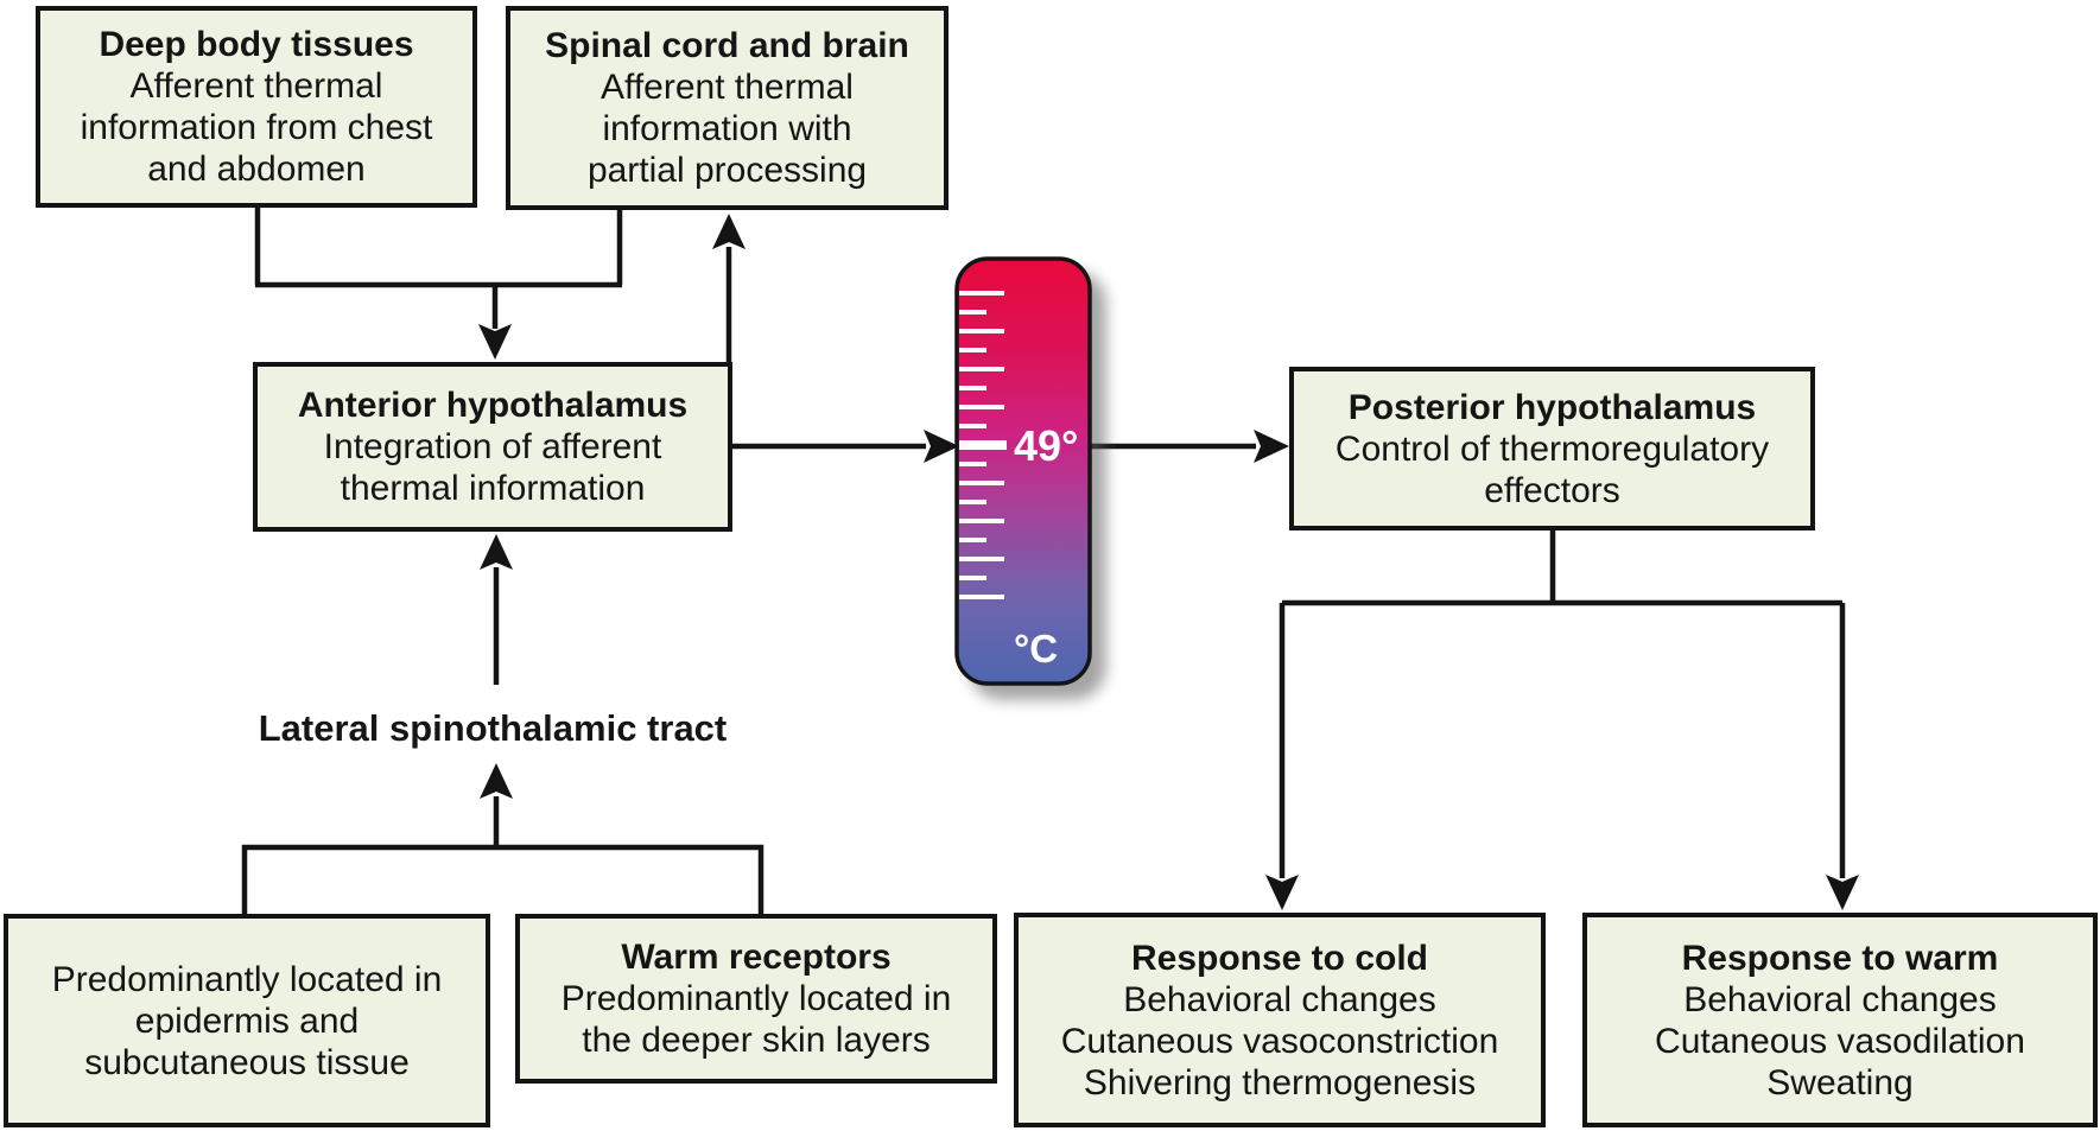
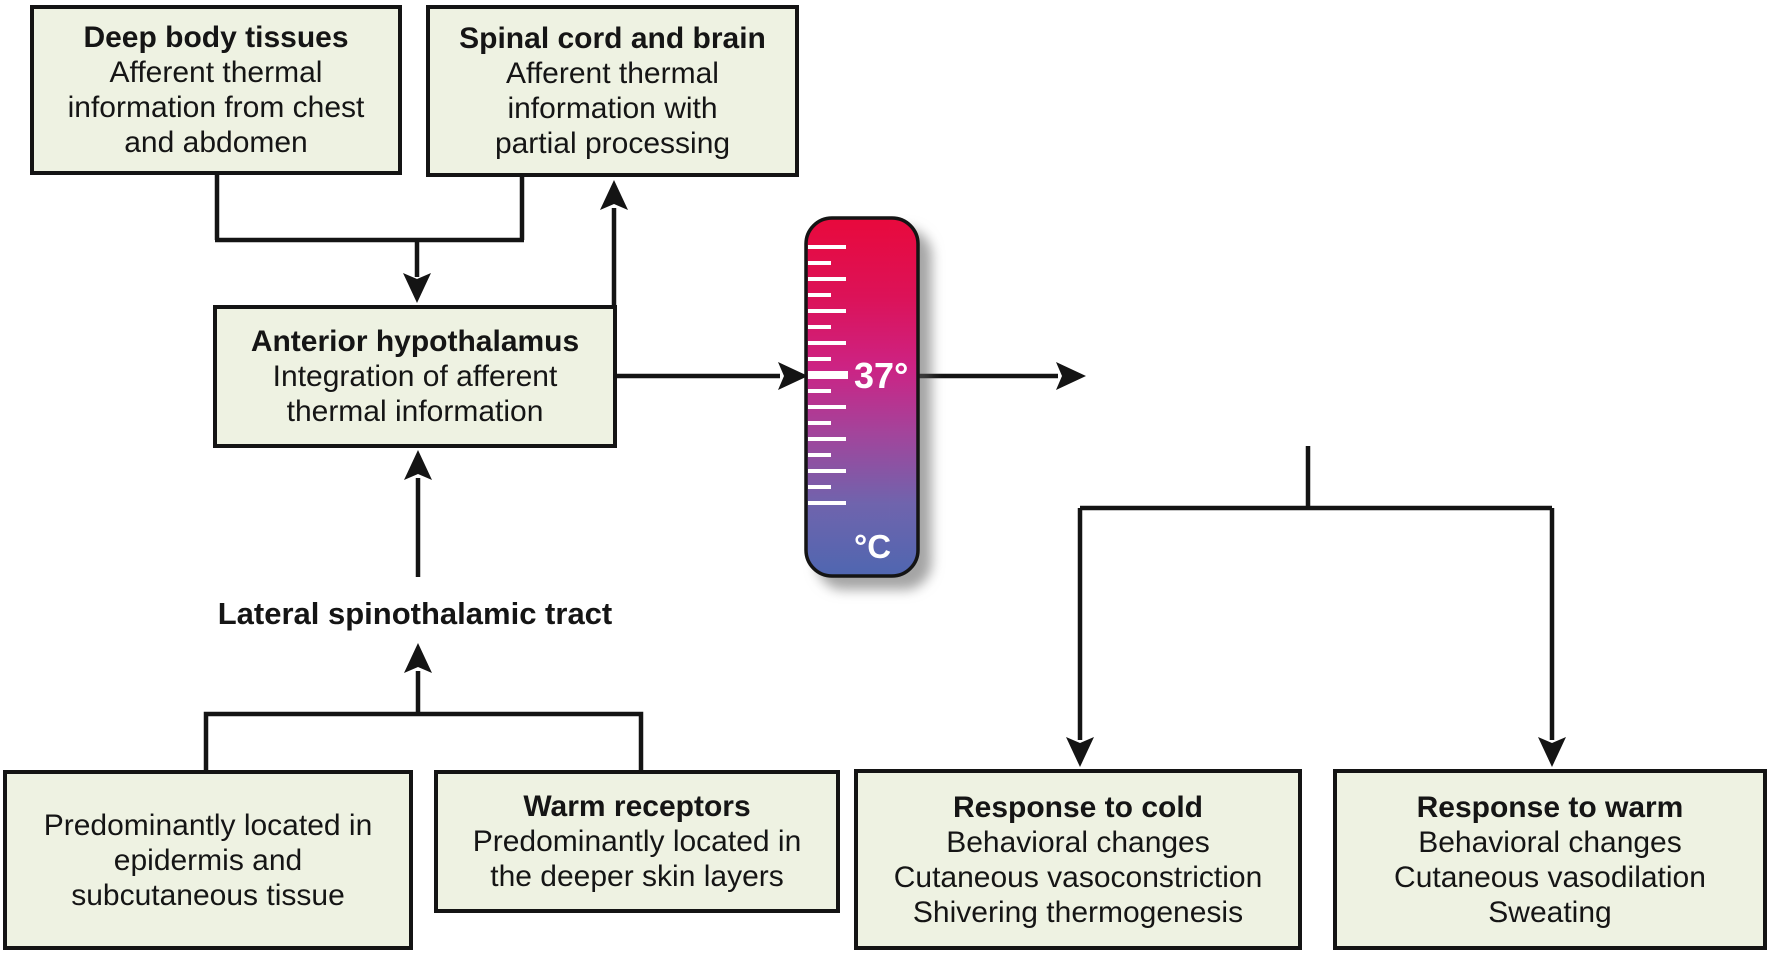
  Deep body tissues
  Afferent thermal
  information from chest
  and abdomen
  Spinal cord and brain
  Afferent thermal
  information with
  partial processing
  Anterior hypothalamus
  Integration of afferent
  thermal information
- Posterior hypothalamus
- Control of thermoregulatory
- effectors
  Predominantly located in
  epidermis and
  subcutaneous tissue
  Warm receptors
  Predominantly located in
  the deeper skin layers
  Response to cold
  Behavioral changes
  Cutaneous vasoconstriction
  Shivering thermogenesis
  Response to warm
  Behavioral changes
  Cutaneous vasodilation
  Sweating
  Lateral spinothalamic tract
- 49°
+ 37°
  °C
